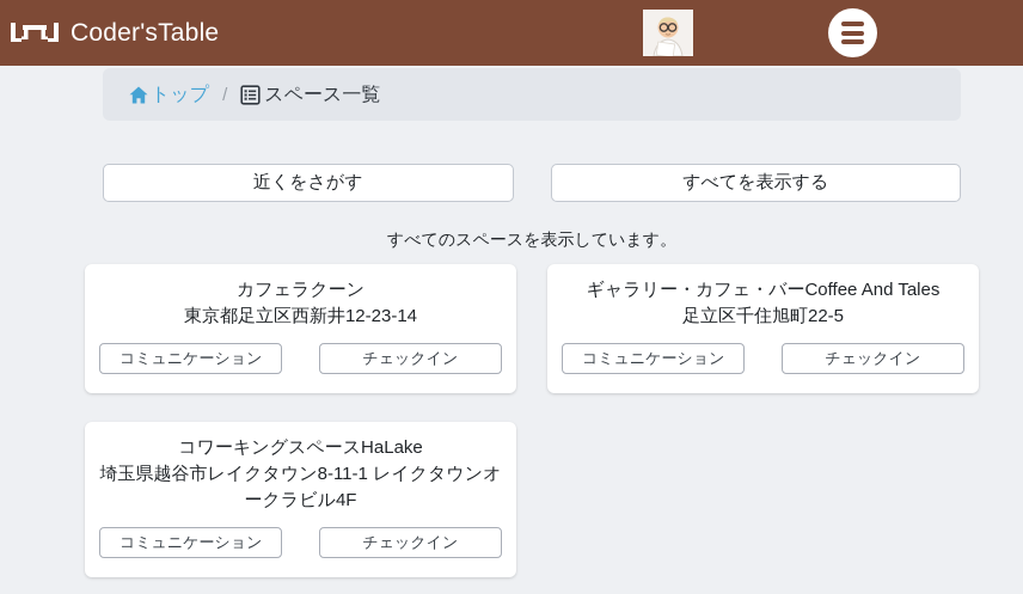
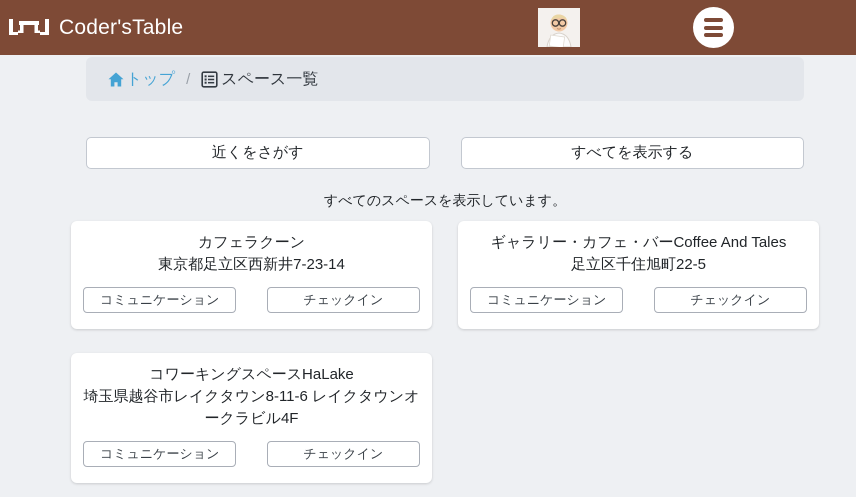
  Coder'sTable
  トップ
  /
  スペース一覧
  近くをさがす
  すべてを表示する
  すべてのスペースを表示しています。
  カフェラクーン
- 東京都足立区西新井12-23-14
+ 東京都足立区西新井7-23-14
  コミュニケーション
  チェックイン
  ギャラリー・カフェ・バーCoffee And Tales
  足立区千住旭町22-5
  コミュニケーション
  チェックイン
  コワーキングスペースHaLake
- 埼玉県越谷市レイクタウン8-11-1 レイクタウンオークラビル4F
+ 埼玉県越谷市レイクタウン8-11-6 レイクタウンオークラビル4F
  コミュニケーション
  チェックイン
